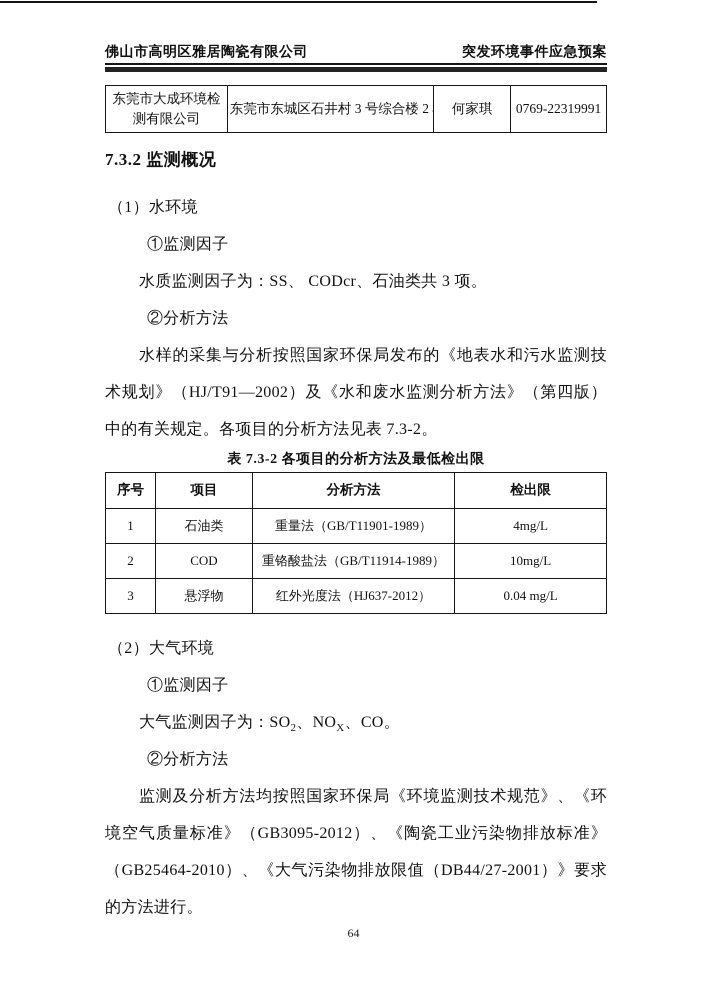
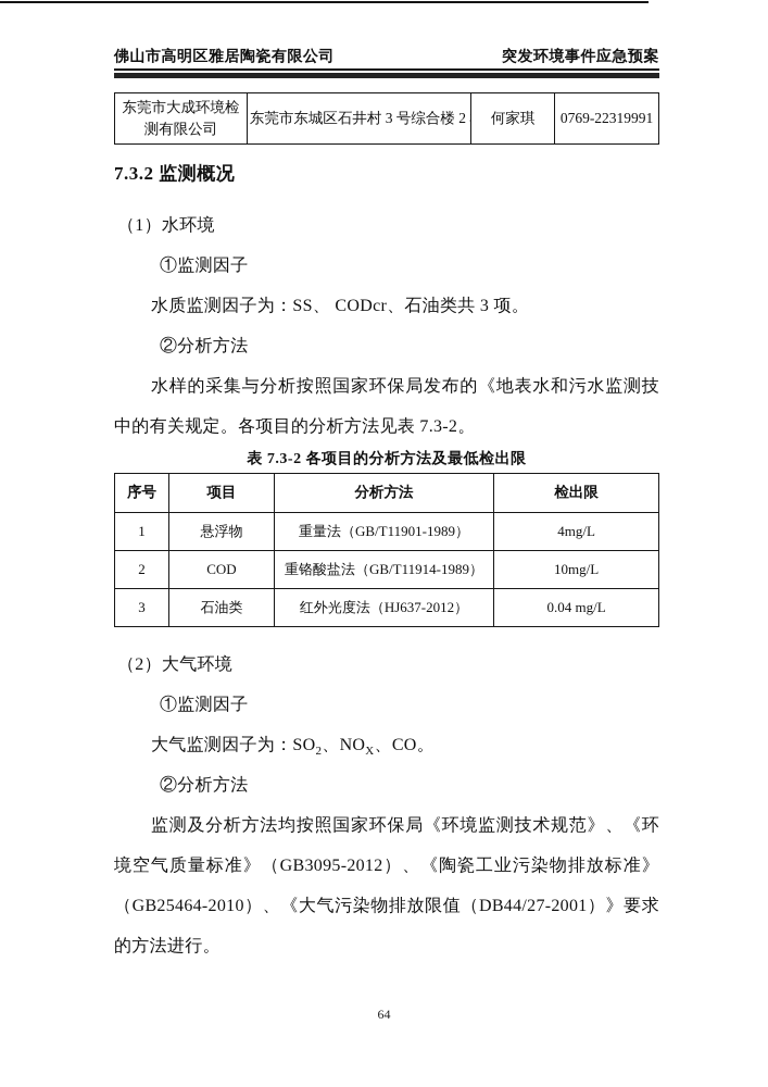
  佛山市高明区雅居陶瓷有限公司
  突发环境事件应急预案
  东莞市大成环境检测有限公司	东莞市东城区石井村 3 号综合楼 2	何家琪	0769-22319991
  7.3.2 监测概况
  （1）水环境
  ①监测因子
  水质监测因子为：SS、 CODcr、石油类共 3 项。
  ②分析方法
  水样的采集与分析按照国家环保局发布的《地表水和污水监测技
- 术规划》（HJ/T91—2002）及《水和废水监测分析方法》（第四版）
  中的有关规定。各项目的分析方法见表 7.3-2。
  表 7.3-2 各项目的分析方法及最低检出限
  序号	项目	分析方法	检出限
- 1	石油类	重量法（GB/T11901-1989）	4mg/L
+ 1	悬浮物	重量法（GB/T11901-1989）	4mg/L
  2	COD	重铬酸盐法（GB/T11914-1989）	10mg/L
- 3	悬浮物	红外光度法（HJ637-2012）	0.04 mg/L
+ 3	石油类	红外光度法（HJ637-2012）	0.04 mg/L
  （2）大气环境
  ①监测因子
  大气监测因子为：SO2、NOX、CO。
  ②分析方法
  监测及分析方法均按照国家环保局《环境监测技术规范》、《环
  境空气质量标准》（GB3095-2012）、《陶瓷工业污染物排放标准》
  （GB25464-2010）、《大气污染物排放限值（DB44/27-2001）》要求
  的方法进行。
  64
